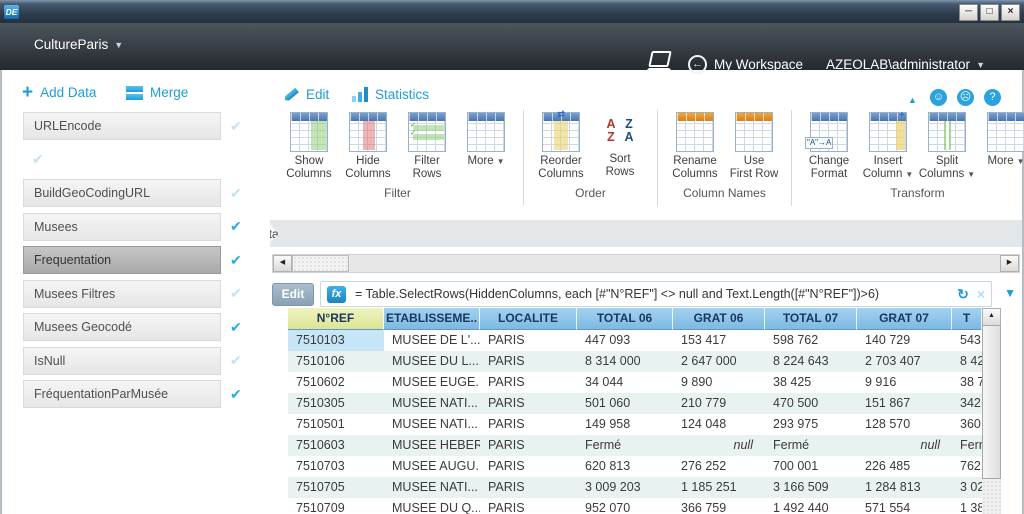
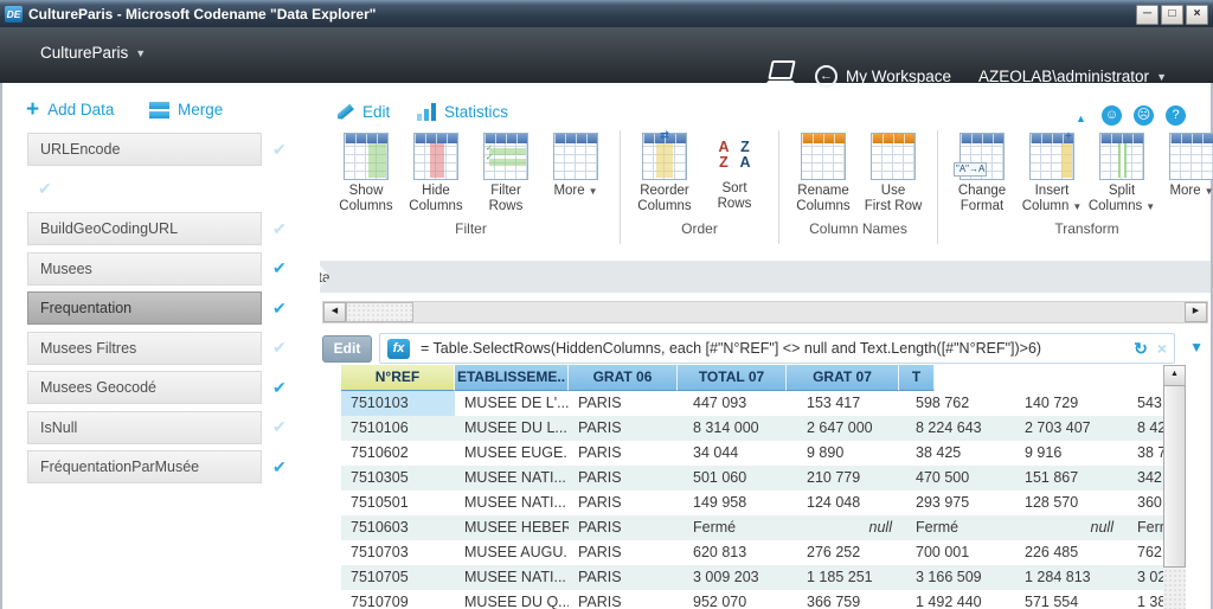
  DE
+ CultureParis - Microsoft Codename "Data Explorer"
  ─
  □
  ×
  CultureParis
  ▼
  ←
  My Workspace
  AZEOLAB\administrator
  ▼
  +
  Add Data
  Merge
  URLEncode
  ✔
  ✔
  BuildGeoCodingURL
  ✔
  Musees
  ✔
  Frequentation
  ✔
  Musees Filtres
  ✔
  Musees Geocodé
  ✔
  IsNull
  ✔
  FréquentationParMusée
  ✔
  Edit
  Statistics
  ▲
  ☺
  ☹
  ?
  Show
  Columns
  Hide
  Columns
  Filter
  Rows
  More ▼
  Filter
  ⇄
  Reorder
  Columns
  A
  Z
  Z
  A
  Sort
  Rows
  Order
  Rename
  Columns
  ↑↑↑↑
  Use
  First Row
  Column Names
  "A"→A
  Change
  Format
  +
  Insert
  Column ▼
  Split
  Columns ▼
  More ▼
  Transform
  Edit
  fx
  = Table.SelectRows(HiddenColumns, each [#"N°REF"] <> null and Text.Length([#"N°REF"])>6)
  ↻
  ×
  ▼
  N°REF
  ETABLISSEME..
- LOCALITE
- TOTAL 06
  GRAT 06
  TOTAL 07
  GRAT 07
  T
  7510103
  MUSEE DE L'...
  PARIS
  447 093
  153 417
  598 762
  140 729
  543
  7510106
  MUSEE DU L...
  PARIS
  8 314 000
  2 647 000
  8 224 643
  2 703 407
  8 42
  7510602
  MUSEE EUGE.
  PARIS
  34 044
  9 890
  38 425
  9 916
  38 7
  7510305
  MUSEE NATI...
  PARIS
  501 060
  210 779
  470 500
  151 867
  342
  7510501
  MUSEE NATI...
  PARIS
  149 958
  124 048
  293 975
  128 570
  360
  7510603
  MUSEE HEBER
  PARIS
  Fermé
  null
  Fermé
  null
  Ferr
  7510703
  MUSEE AUGU.
  PARIS
  620 813
  276 252
  700 001
  226 485
  762
  7510705
  MUSEE NATI...
  PARIS
  3 009 203
  1 185 251
  3 166 509
  1 284 813
  3 02
  7510709
  MUSEE DU Q...
  PARIS
  952 070
  366 759
  1 492 440
  571 554
  1 38
